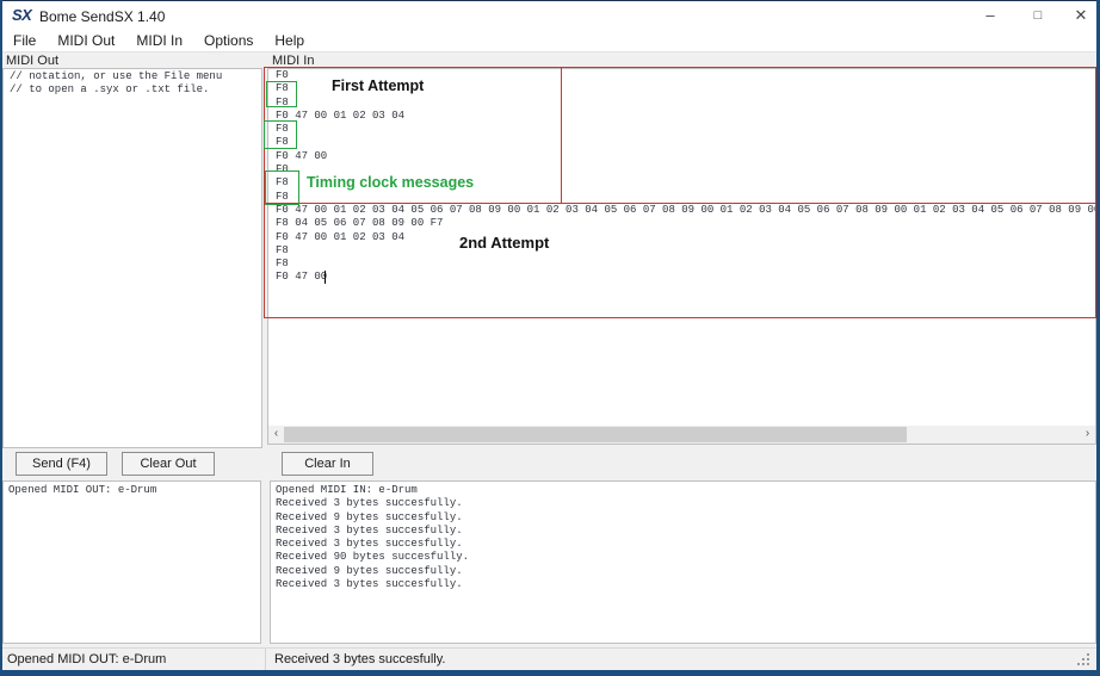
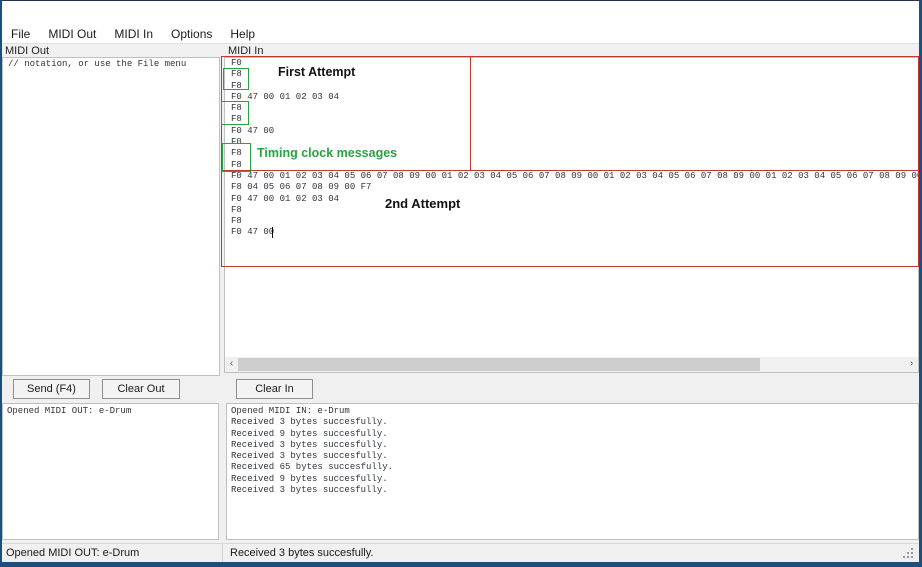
- SX
- Bome SendSX 1.40
- –
- □
- ✕
  File
  MIDI Out
  MIDI In
  Options
  Help
  MIDI Out
  MIDI In
  // notation, or use the File menu
- // to open a .syx or .txt file.
  F0
  F8
  F8
  F0 47 00 01 02 03 04
  F8
  F8
  F0 47 00
  F0
  F8
  F8
  F0 47 00 01 02 03 04 05 06 07 08 09 00 01 02 03 04 05 06 07 08 09 00 01 02 03 04 05 06 07 08 09 00 01 02 03 04 05 06 07 08 09 0
  F8 04 05 06 07 08 09 00 F7
  F0 47 00 01 02 03 04
  F8
  F8
  F0 47 0
  ‹
  ›
  Send (F4)
  Clear Out
  Clear In
  Opened MIDI OUT: e-Drum
  Opened MIDI IN: e-Drum
  Received 3 bytes succesfully.
  Received 9 bytes succesfully.
  Received 3 bytes succesfully.
  Received 3 bytes succesfully.
- Received 90 bytes succesfully.
+ Received 65 bytes succesfully.
  Received 9 bytes succesfully.
  Received 3 bytes succesfully.
  Opened MIDI OUT: e-Drum
  Received 3 bytes succesfully.
  First Attempt
  Timing clock messages
  2nd Attempt
